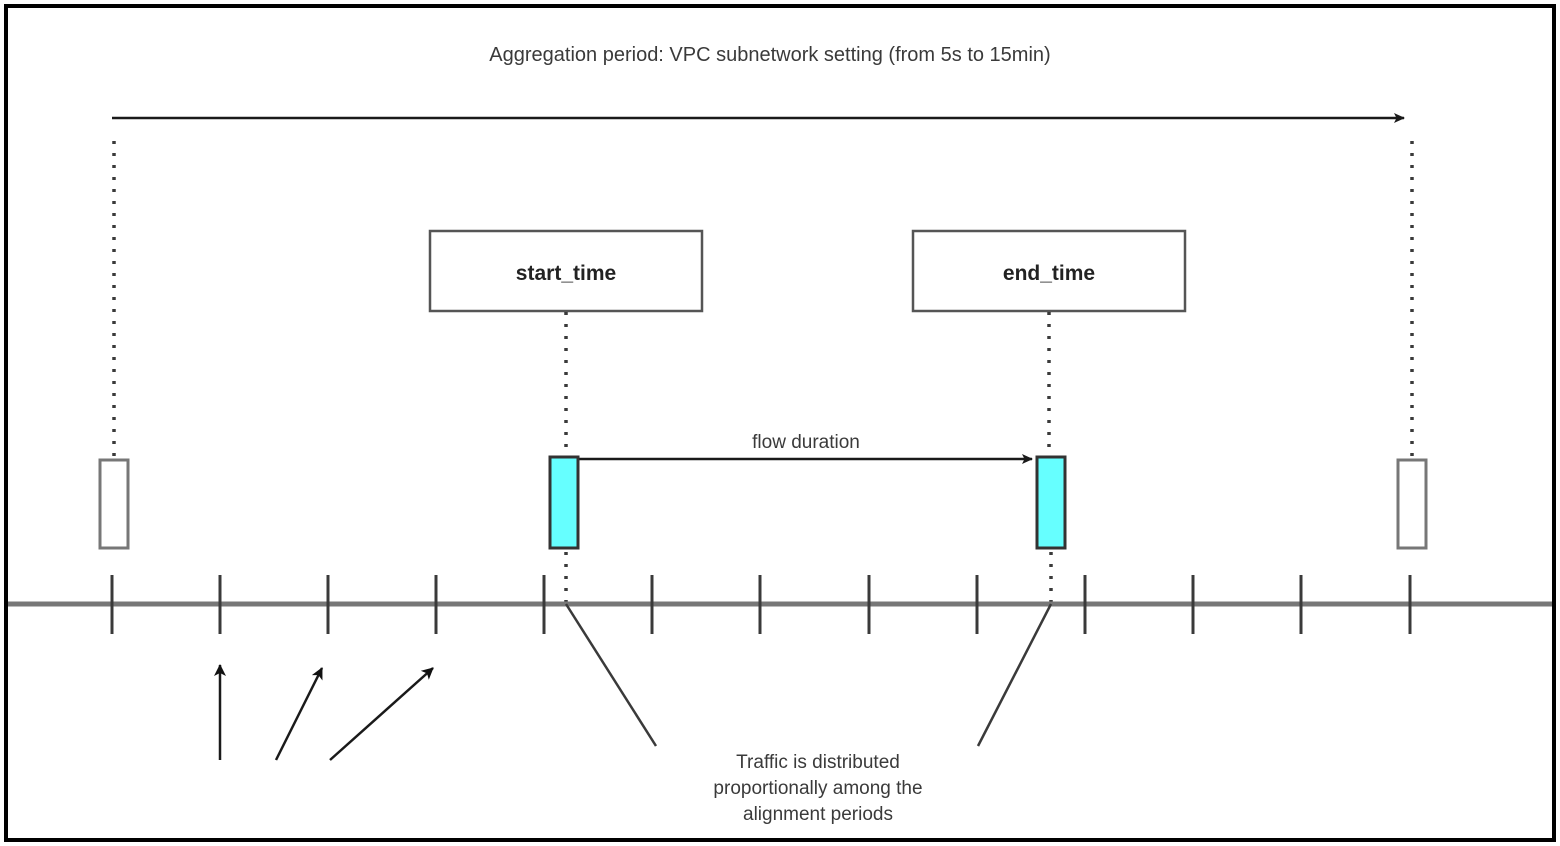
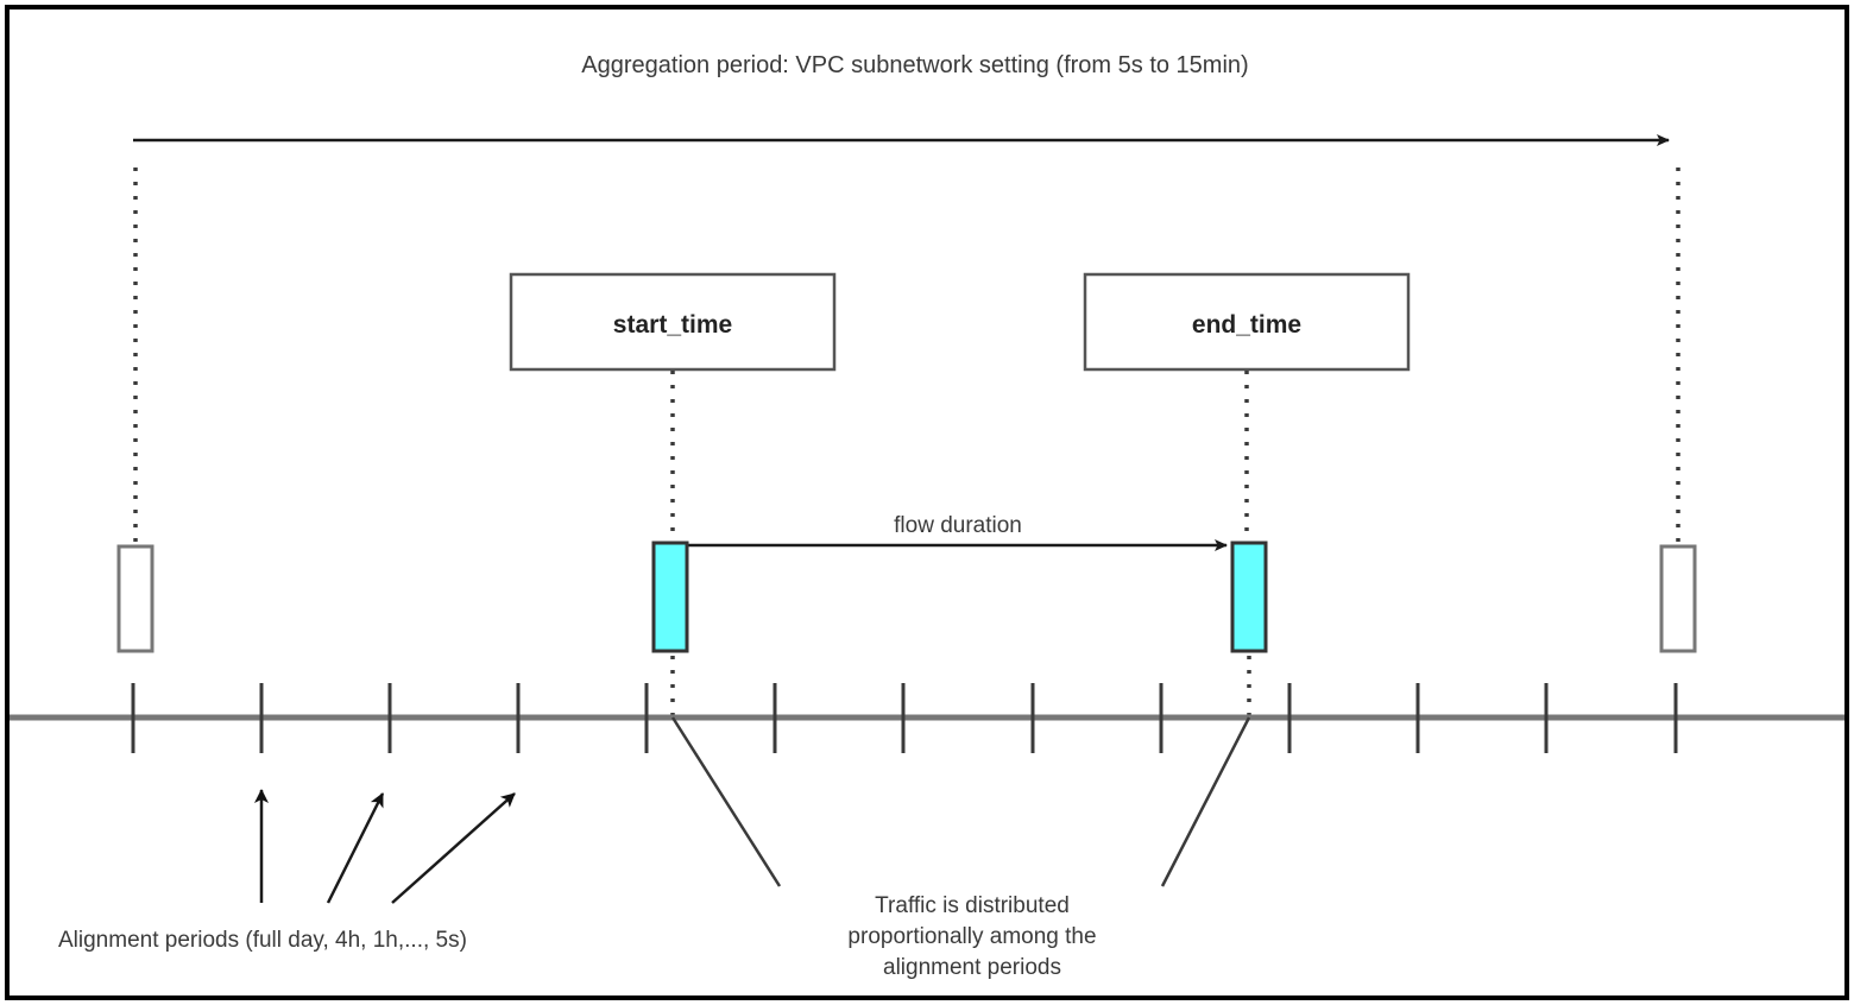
  Aggregation period: VPC subnetwork setting (from 5s to 15min)
  start_time
  end_time
  flow duration
+ Alignment periods (full day, 4h, 1h,..., 5s)
  Traffic is distributed
  proportionally among the
  alignment periods
